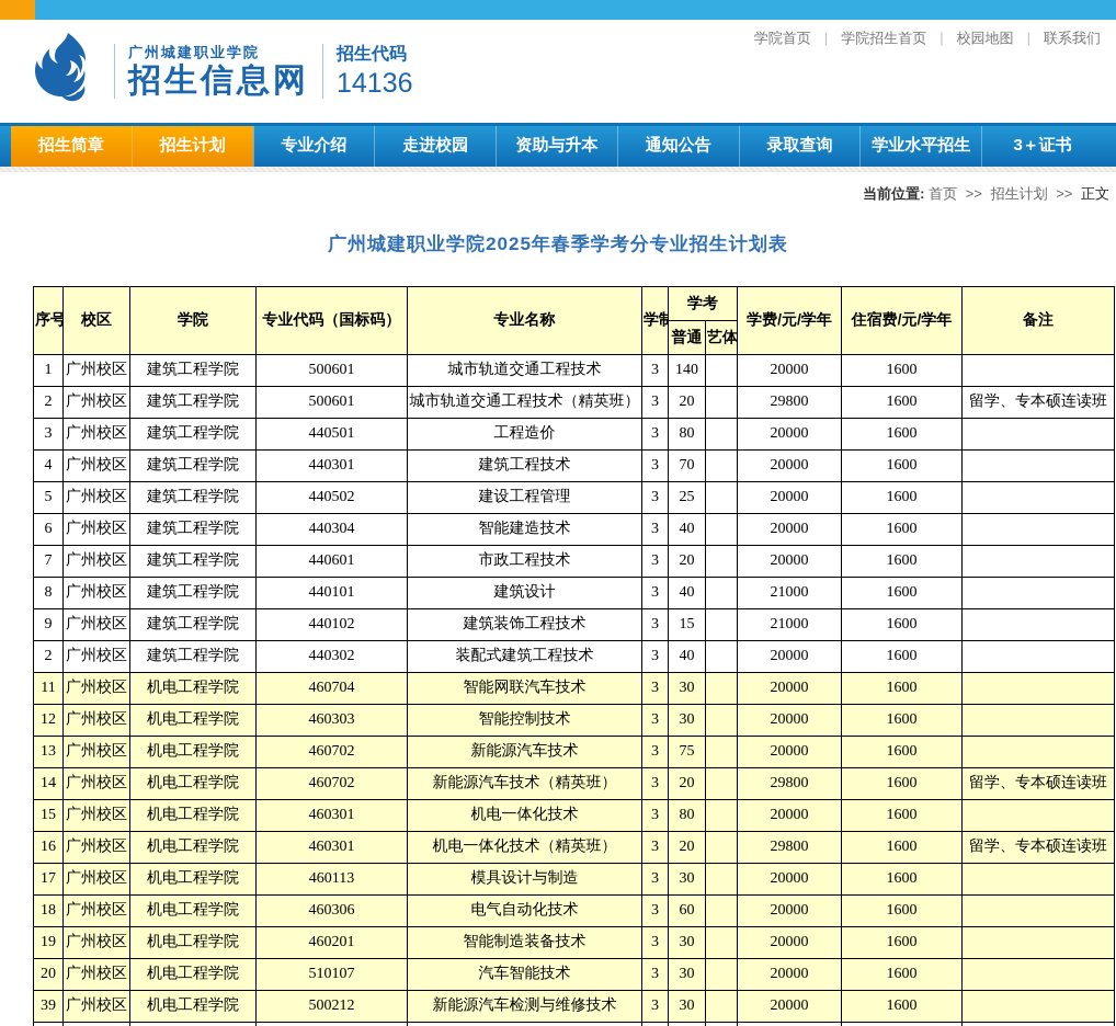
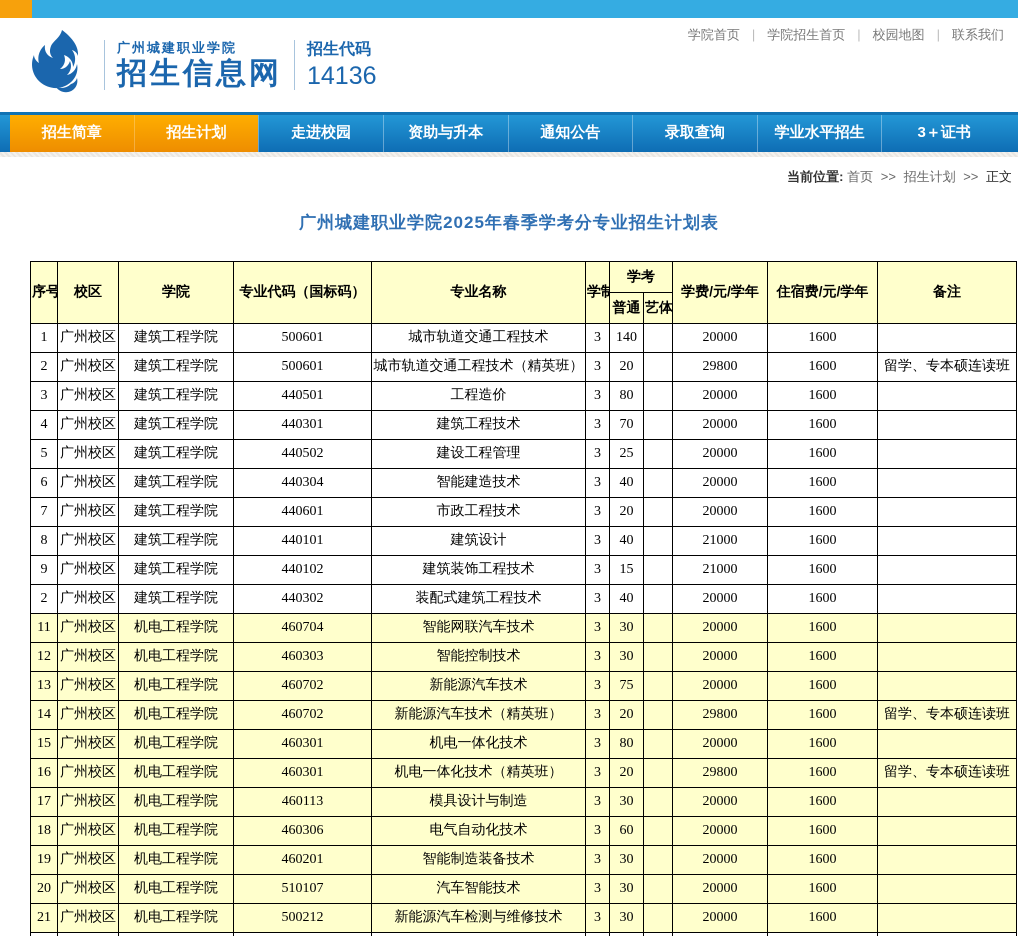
  学院首页 | 学院招生首页 | 校园地图 | 联系我们
  广州城建职业学院
  招生信息网
  招生代码
  14136
  招生简章
  招生计划
- 专业介绍
  走进校园
  资助与升本
  通知公告
  录取查询
  学业水平招生
  3＋证书
  当前位置: 首页 >> 招生计划 >> 正文
  广州城建职业学院2025年春季学考分专业招生计划表
  序号	校区	学院	专业代码（国标码）	专业名称	学制	学考	学费/元/学年	住宿费/元/学年	备注
  普通	艺体
  1	广州校区	建筑工程学院	500601	城市轨道交通工程技术	3	140		20000	1600
  2	广州校区	建筑工程学院	500601	城市轨道交通工程技术（精英班）	3	20		29800	1600	留学、专本硕连读班
  3	广州校区	建筑工程学院	440501	工程造价	3	80		20000	1600
  4	广州校区	建筑工程学院	440301	建筑工程技术	3	70		20000	1600
  5	广州校区	建筑工程学院	440502	建设工程管理	3	25		20000	1600
  6	广州校区	建筑工程学院	440304	智能建造技术	3	40		20000	1600
  7	广州校区	建筑工程学院	440601	市政工程技术	3	20		20000	1600
  8	广州校区	建筑工程学院	440101	建筑设计	3	40		21000	1600
  9	广州校区	建筑工程学院	440102	建筑装饰工程技术	3	15		21000	1600
  2	广州校区	建筑工程学院	440302	装配式建筑工程技术	3	40		20000	1600
  11	广州校区	机电工程学院	460704	智能网联汽车技术	3	30		20000	1600
  12	广州校区	机电工程学院	460303	智能控制技术	3	30		20000	1600
  13	广州校区	机电工程学院	460702	新能源汽车技术	3	75		20000	1600
  14	广州校区	机电工程学院	460702	新能源汽车技术（精英班）	3	20		29800	1600	留学、专本硕连读班
  15	广州校区	机电工程学院	460301	机电一体化技术	3	80		20000	1600
  16	广州校区	机电工程学院	460301	机电一体化技术（精英班）	3	20		29800	1600	留学、专本硕连读班
  17	广州校区	机电工程学院	460113	模具设计与制造	3	30		20000	1600
  18	广州校区	机电工程学院	460306	电气自动化技术	3	60		20000	1600
  19	广州校区	机电工程学院	460201	智能制造装备技术	3	30		20000	1600
  20	广州校区	机电工程学院	510107	汽车智能技术	3	30		20000	1600
- 39	广州校区	机电工程学院	500212	新能源汽车检测与维修技术	3	30		20000	1600
+ 21	广州校区	机电工程学院	500212	新能源汽车检测与维修技术	3	30		20000	1600
